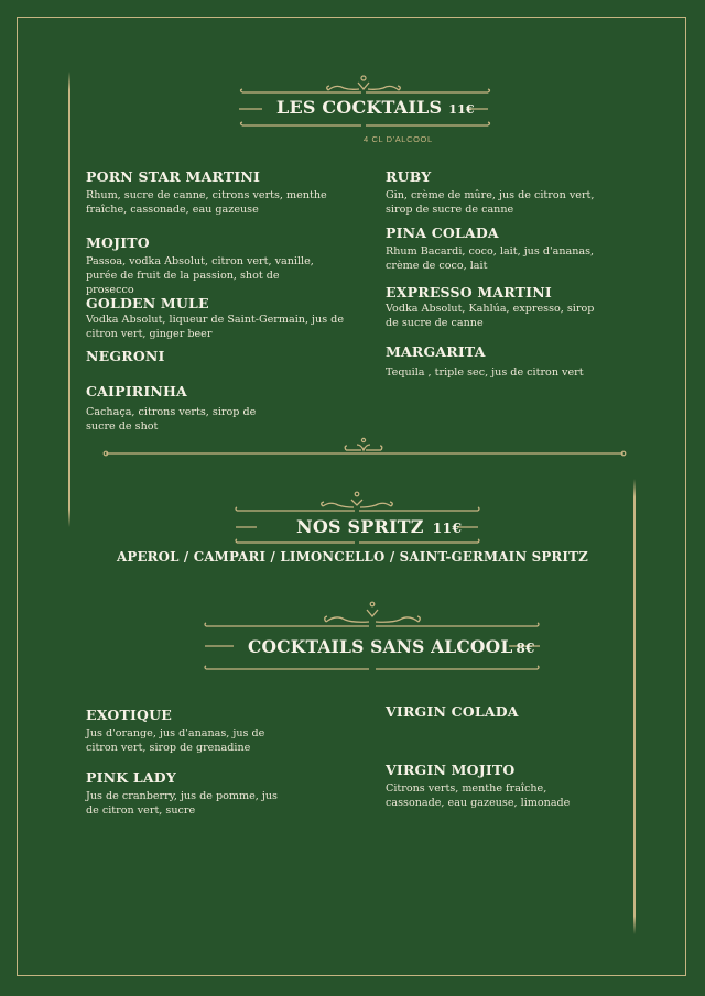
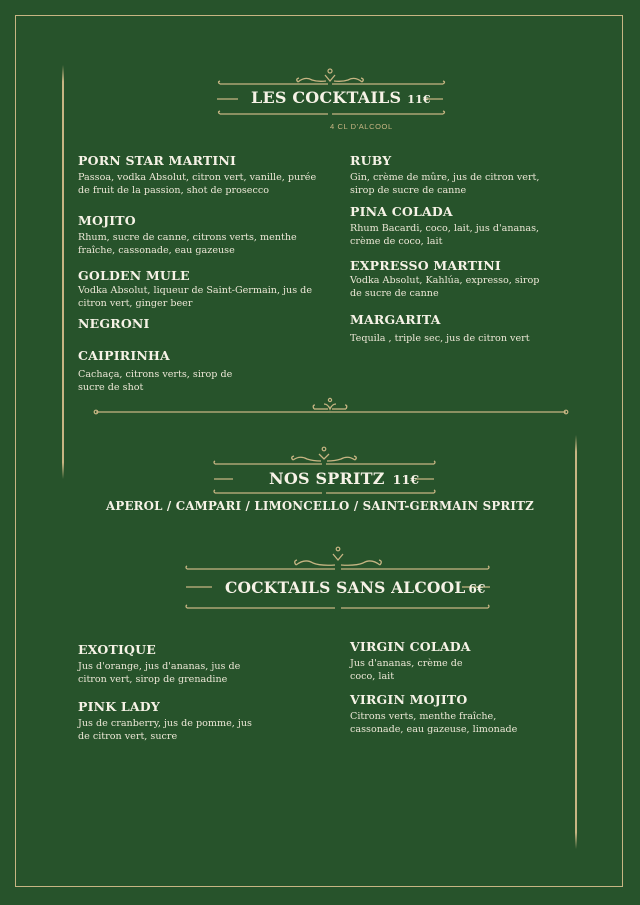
  LES COCKTAILS 11€
  4 CL D'ALCOOL
  PORN STAR MARTINI
- Rhum, sucre de canne, citrons verts, menthe fraîche, cassonade, eau gazeuse
+ Passoa, vodka Absolut, citron vert, vanille, purée de fruit de la passion, shot de prosecco
  MOJITO
- Passoa, vodka Absolut, citron vert, vanille, purée de fruit de la passion, shot de prosecco
+ Rhum, sucre de canne, citrons verts, menthe fraîche, cassonade, eau gazeuse
  GOLDEN MULE
  Vodka Absolut, liqueur de Saint-Germain, jus de citron vert, ginger beer
  NEGRONI
  CAIPIRINHA
  Cachaça, citrons verts, sirop de sucre de shot
  RUBY
  Gin, crème de mûre, jus de citron vert, sirop de sucre de canne
  PINA COLADA
  Rhum Bacardi, coco, lait, jus d'ananas, crème de coco, lait
  EXPRESSO MARTINI
  Vodka Absolut, Kahlúa, expresso, sirop de sucre de canne
  MARGARITA
  Tequila , triple sec, jus de citron vert
  NOS SPRITZ 11€
  APEROL / CAMPARI / LIMONCELLO / SAINT-GERMAIN SPRITZ
- COCKTAILS SANS ALCOOL 8€
+ COCKTAILS SANS ALCOOL 6€
  EXOTIQUE
  Jus d'orange, jus d'ananas, jus de citron vert, sirop de grenadine
  PINK LADY
  Jus de cranberry, jus de pomme, jus de citron vert, sucre
  VIRGIN COLADA
+ Jus d'ananas, crème de coco, lait
  VIRGIN MOJITO
  Citrons verts, menthe fraîche, cassonade, eau gazeuse, limonade
